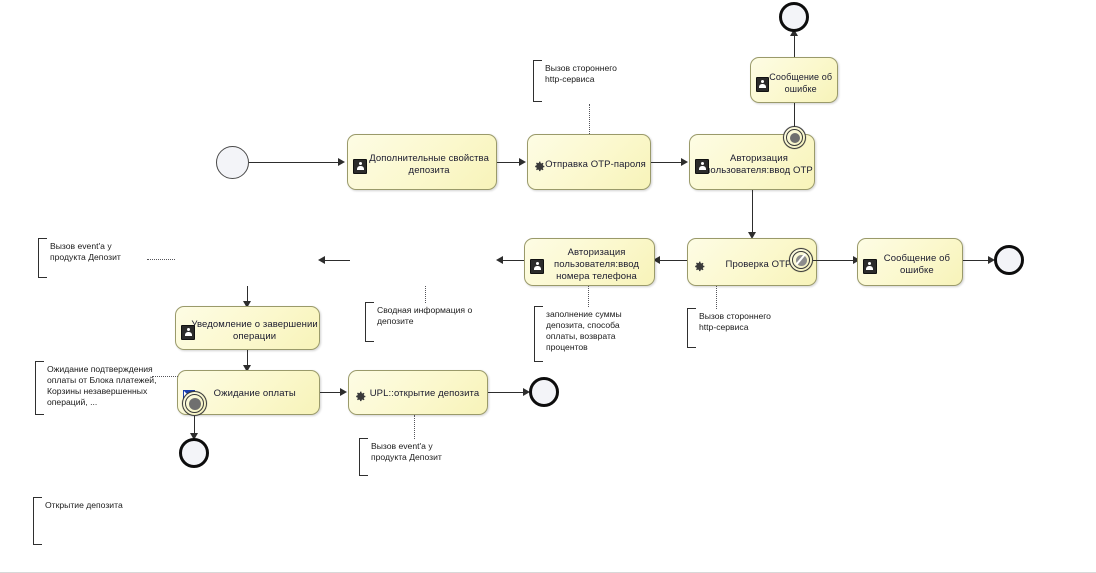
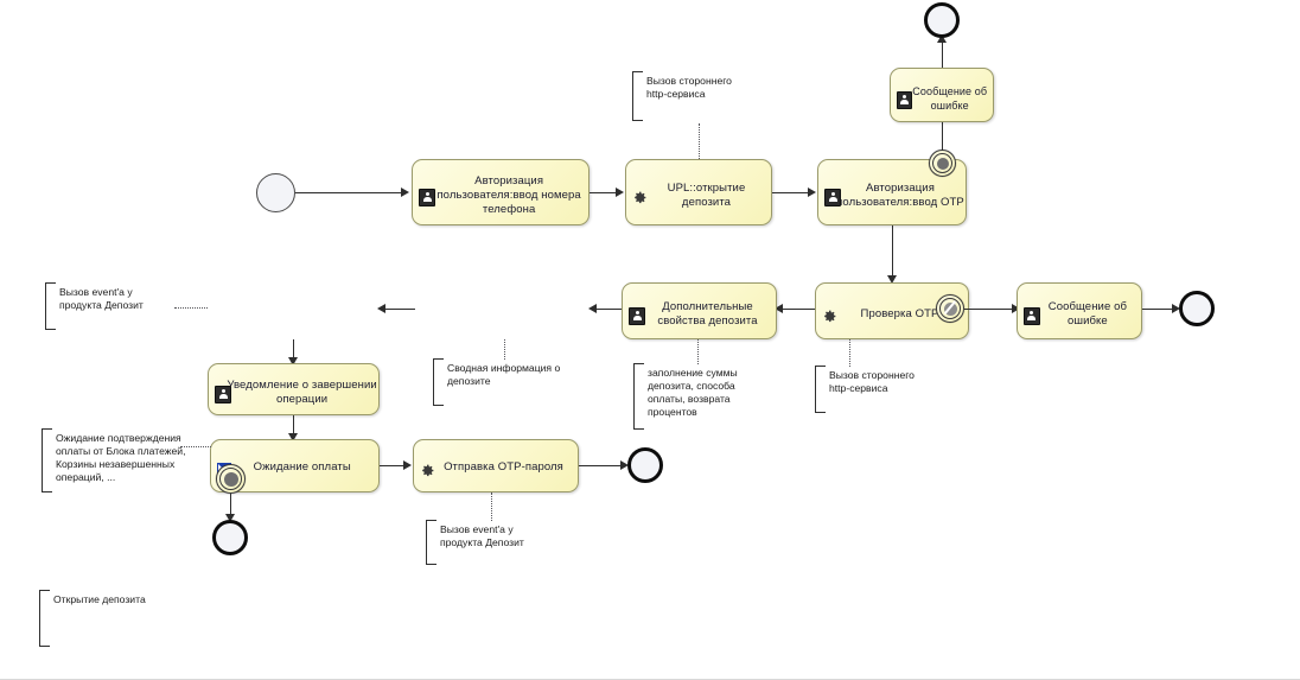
- Дополнительные свойства депозита
+ Авторизация пользователя:ввод номера телефона
- Отправка ОТР-пароля
+ UPL::открытие депозита
  Вызов стороннего
  http-сервиса
  Авторизация ользователя:ввод ОТР
  Сообщение об ошибке
  Проверка ОТР
  Вызов стороннего
  http-сервиса
  Сообщение об ошибке
- Авторизация пользователя:ввод номера телефона
+ Дополнительные свойства депозита
  заполнение суммы
  депозита, способа
  оплаты, возврата
  процентов
  Сводная информация о
  депозите
  Вызов event'a у
  продукта Депозит
  ведомление о завершении операции
  Ожидание оплаты
  Ожидание подтверждения
  оплаты от Блока платежей,
  Корзины незавершенных
  операций, ...
- UPL::открытие депозита
+ Отправка ОТР-пароля
  Вызов event'a у
  продукта Депозит
  Открытие депозита
